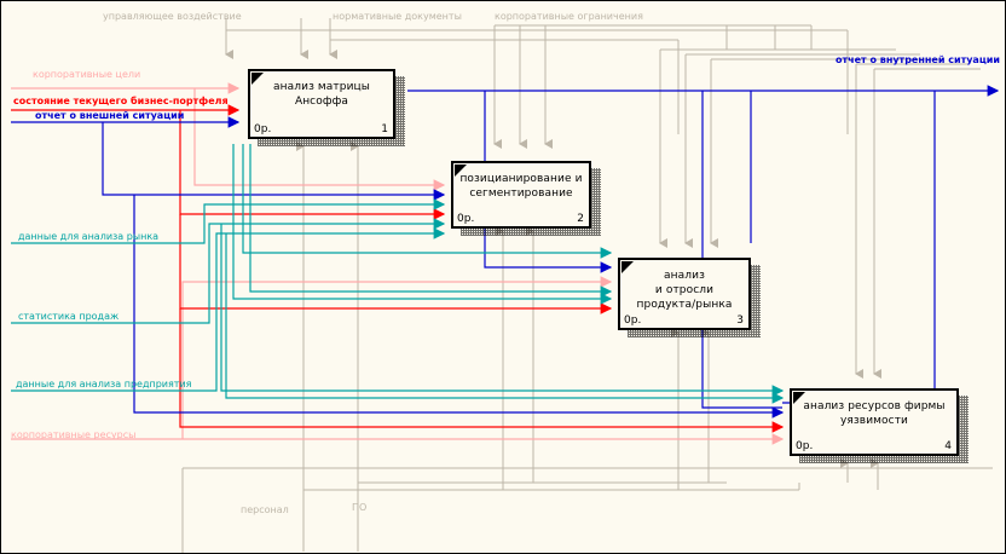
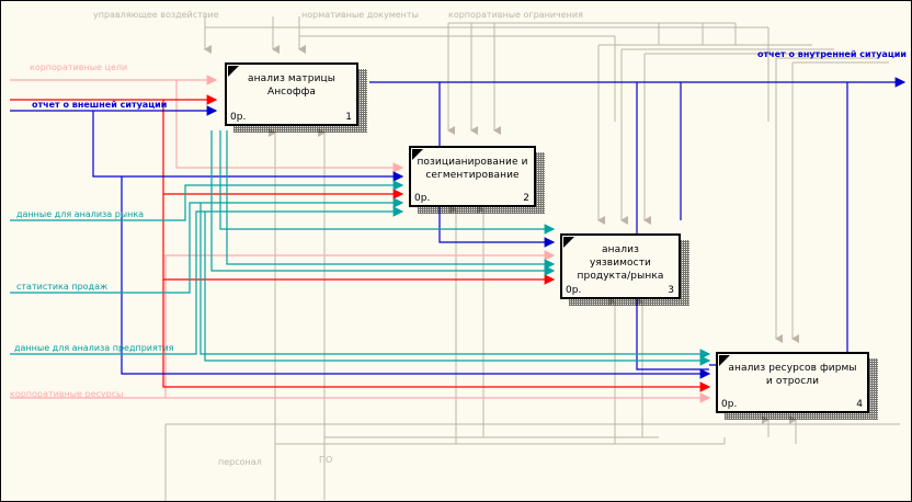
  управляющее воздействие
  нормативные документы
  корпоративные ограничения
  корпоративные цели
- состояние текущего бизнес-портфеля
  отчет о внешней ситуации
  данные для анализа рынка
  статистика продаж
  данные для анализа предприятия
  корпоративные ресурсы
  отчет о внутренней ситуации
  персонал
  ПО
  анализ матрицы
  Ансоффа
  0р.
  1
  позицианирование и
  сегментирование
  0р.
  2
  анализ
- и отросли
+ уязвимости
  продукта/рынка
  0р.
  3
  анализ ресурсов фирмы
- уязвимости
+ и отросли
  0р.
  4
